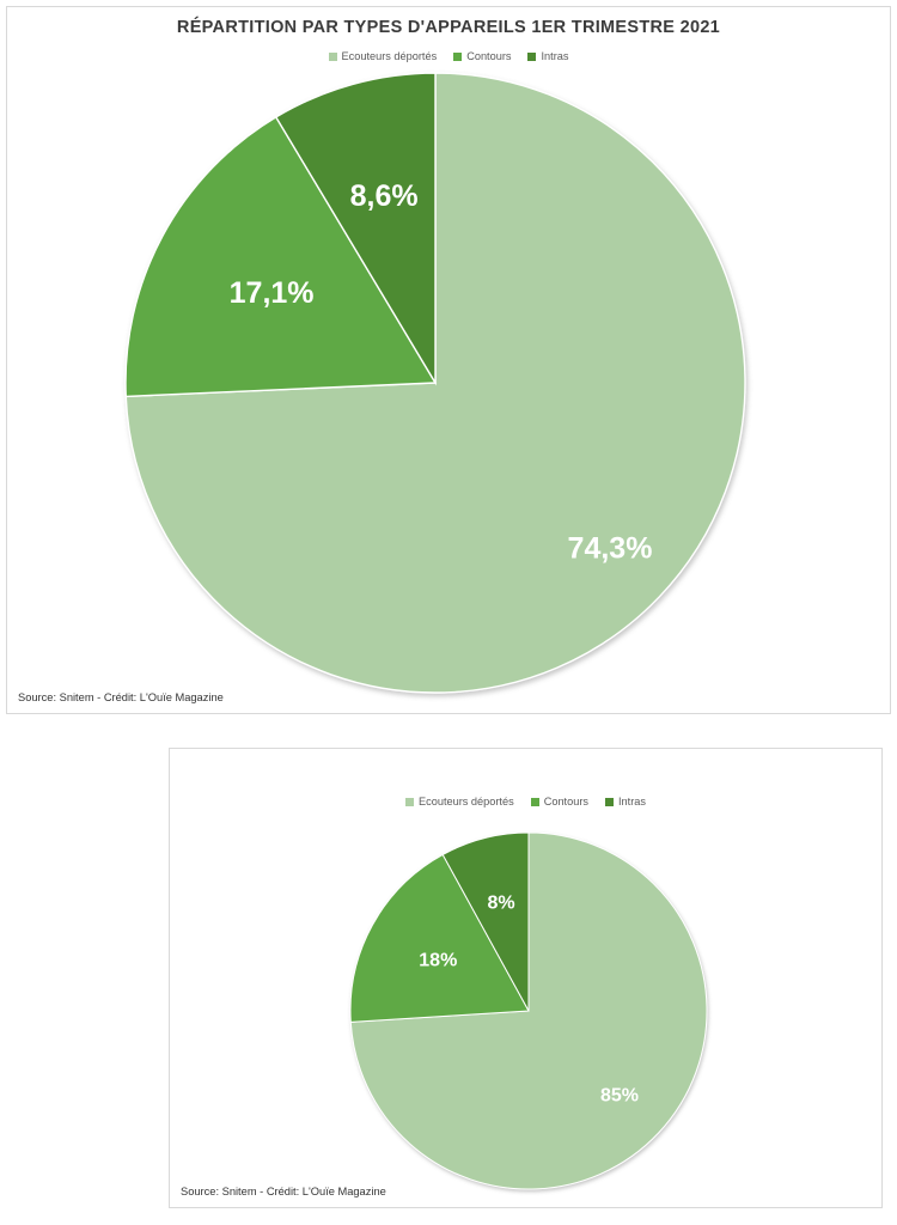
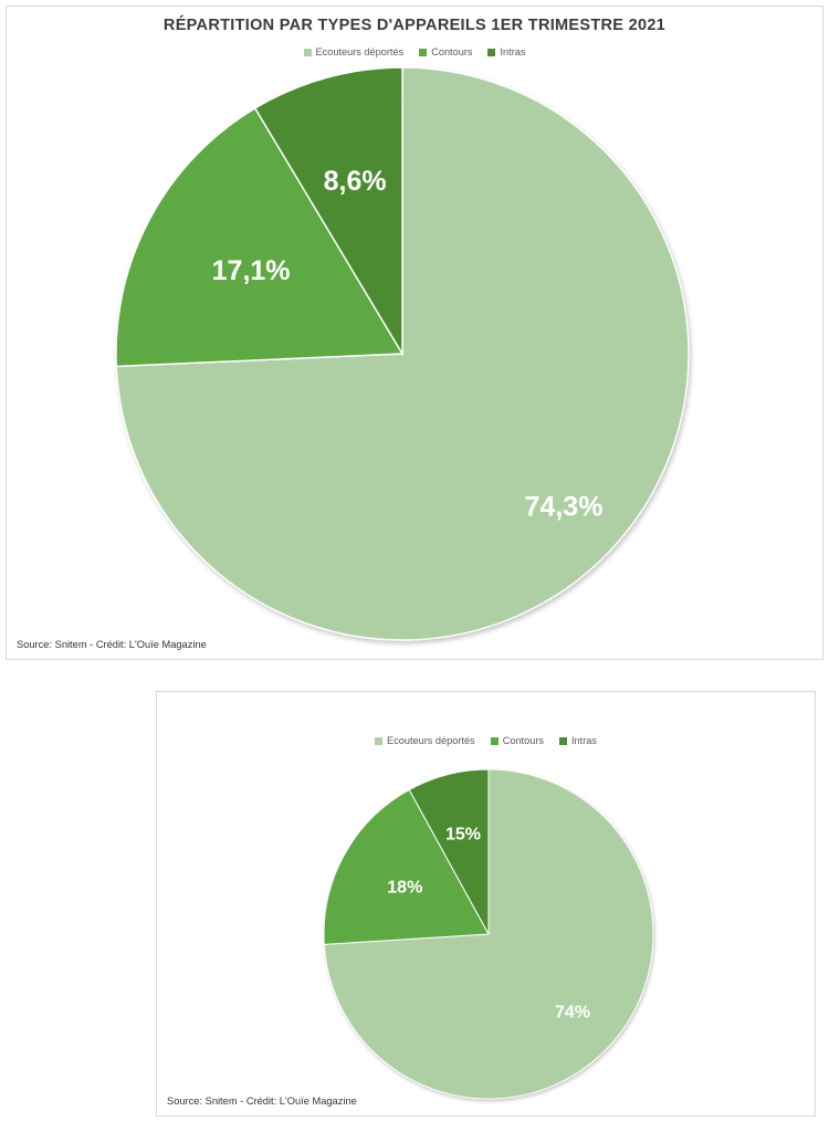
  RÉPARTITION PAR TYPES D'APPAREILS 1ER TRIMESTRE 2021
  Ecouteurs déportés
  Contours
  Intras
  Source: Snitem - Crédit: L'Ouïe Magazine
  74,3%
  17,1%
  8,6%
  Ecouteurs déportés
  Contours
  Intras
  Source: Snitem - Crédit: L'Ouïe Magazine
- 85%
+ 74%
  18%
- 8%
+ 15%
